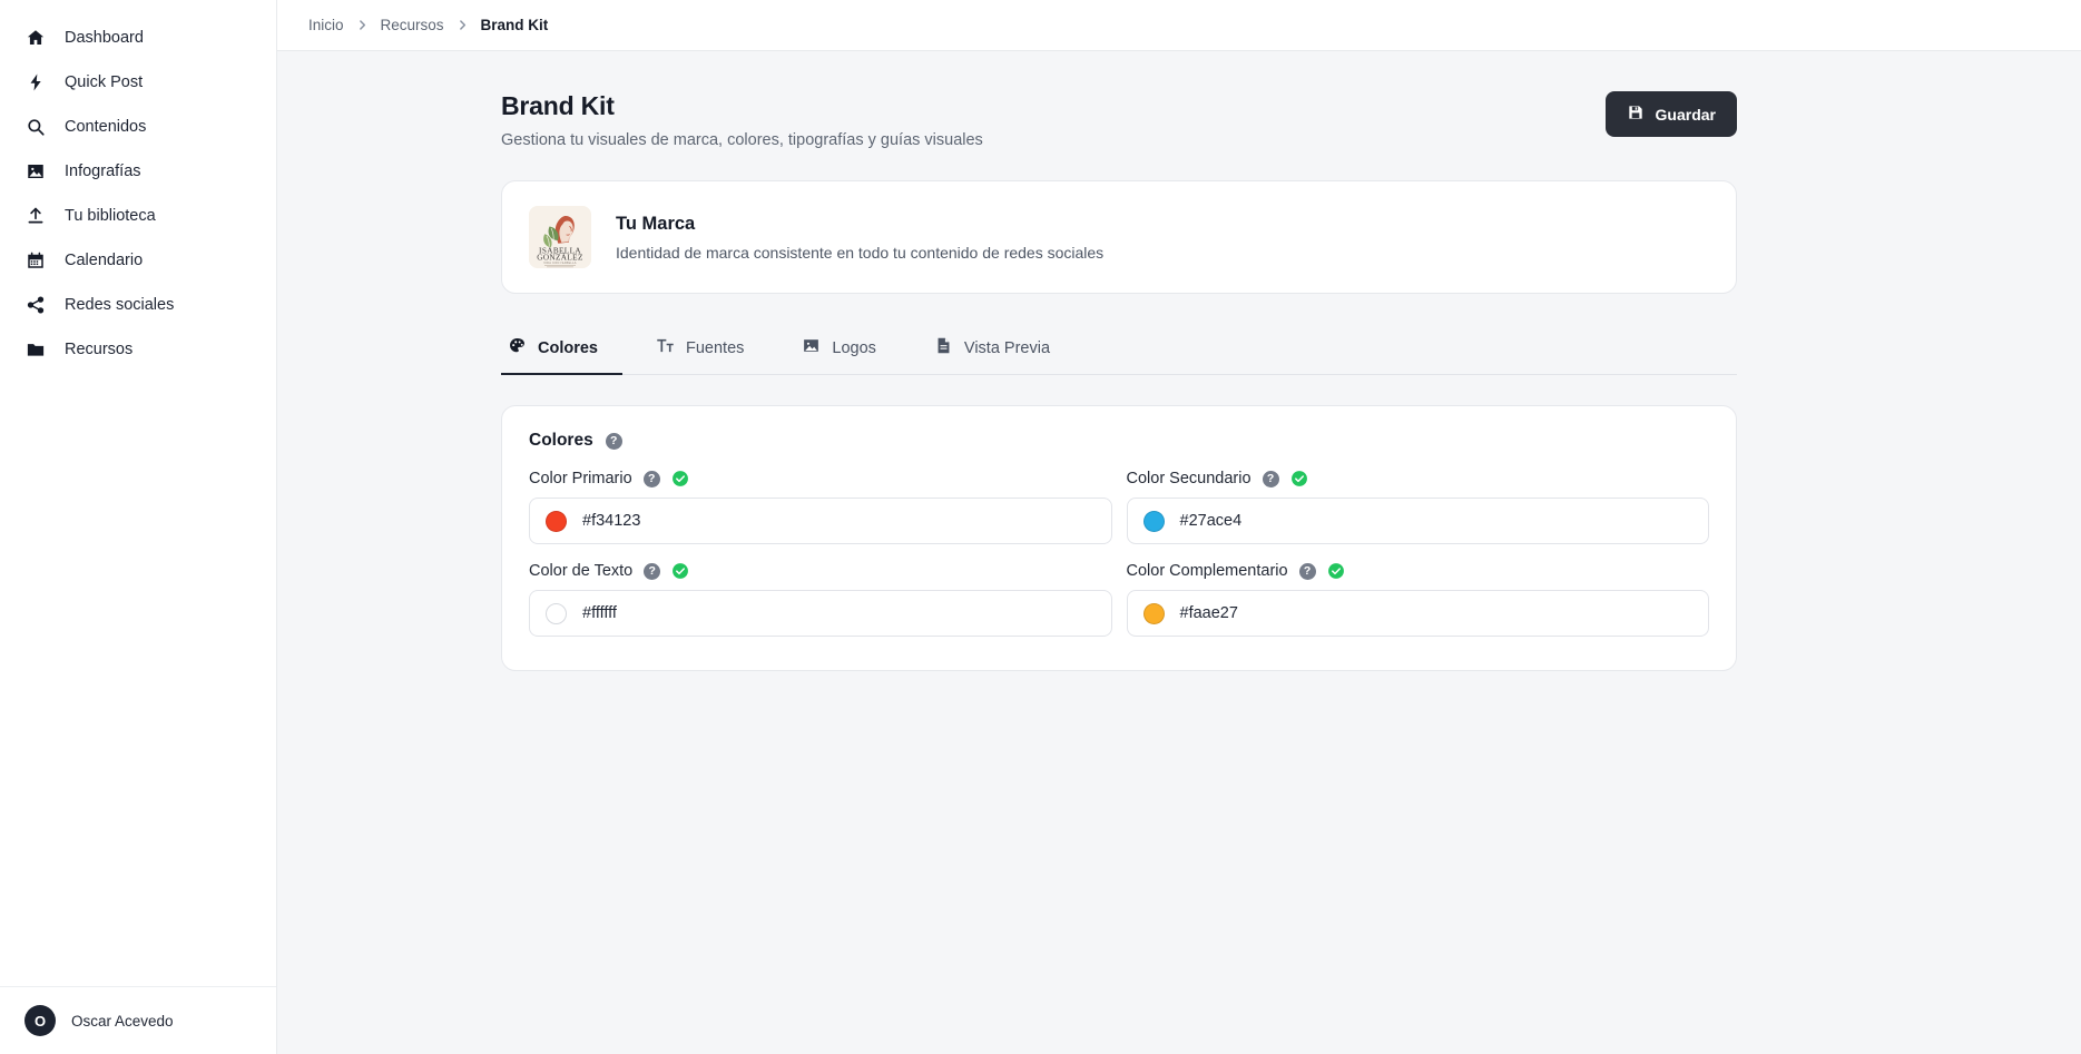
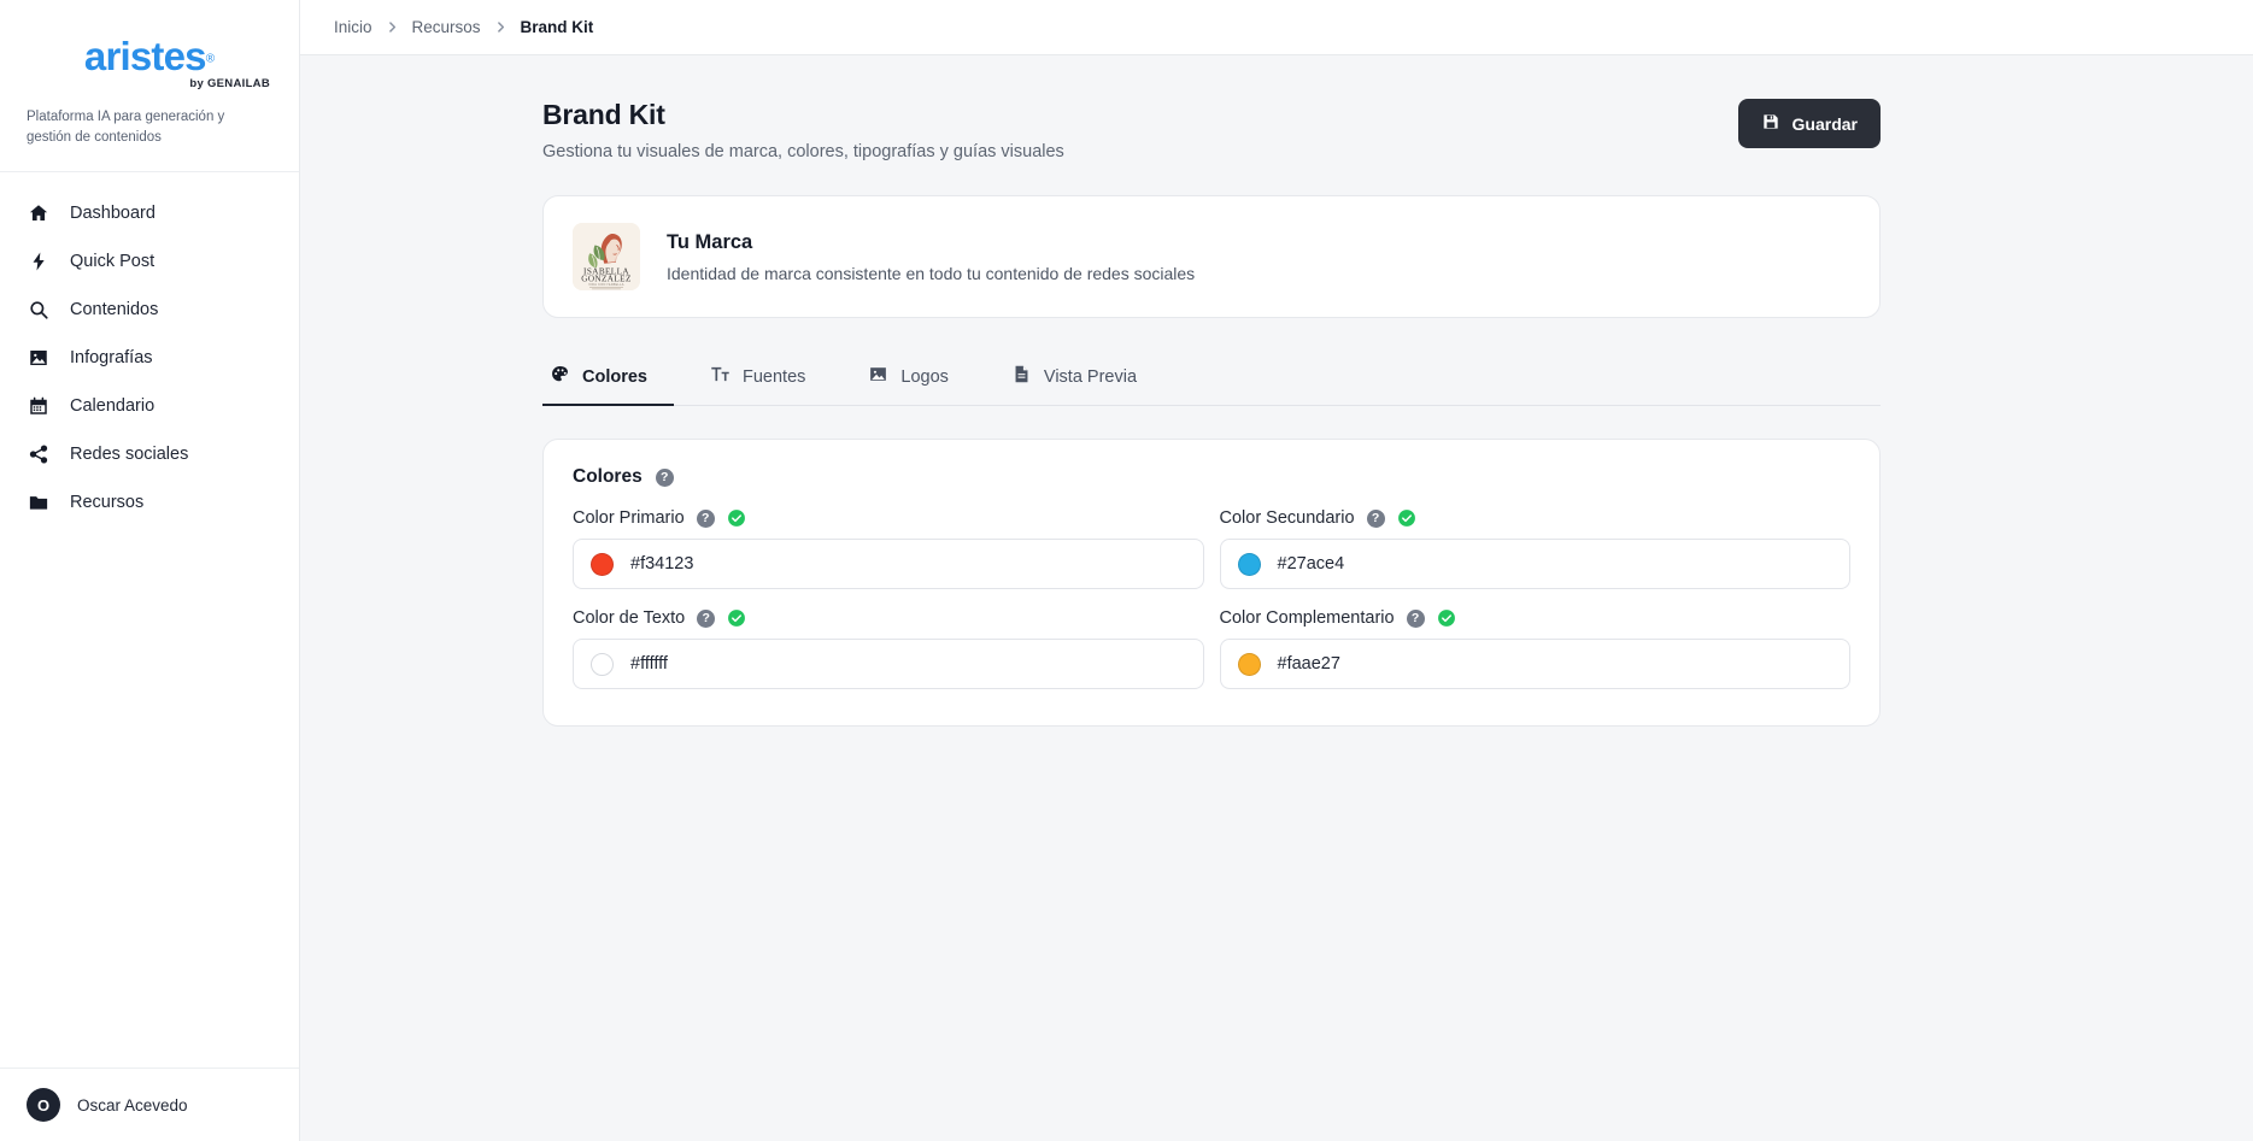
+ aristes®
+ by GENAILAB
+ Plataforma IA para generación y gestión de contenidos
  Dashboard
  Quick Post
  Contenidos
  Infografías
- Tu biblioteca
  Calendario
  Redes sociales
  Recursos
  O
  Oscar Acevedo
  Inicio
  Recursos
  Brand Kit
  Brand Kit
  Gestiona tu visuales de marca, colores, tipografías y guías visuales
  Guardar
  ISABELLA
  GONZÁLEZ
  Tu Marca
  Identidad de marca consistente en todo tu contenido de redes sociales
  Colores
  Fuentes
  Logos
  Vista Previa
  Colores
  ?
  Color Primario
  ?
  #f34123
  Color Secundario
  ?
  #27ace4
  Color de Texto
  ?
  #ffffff
  Color Complementario
  ?
  #faae27
